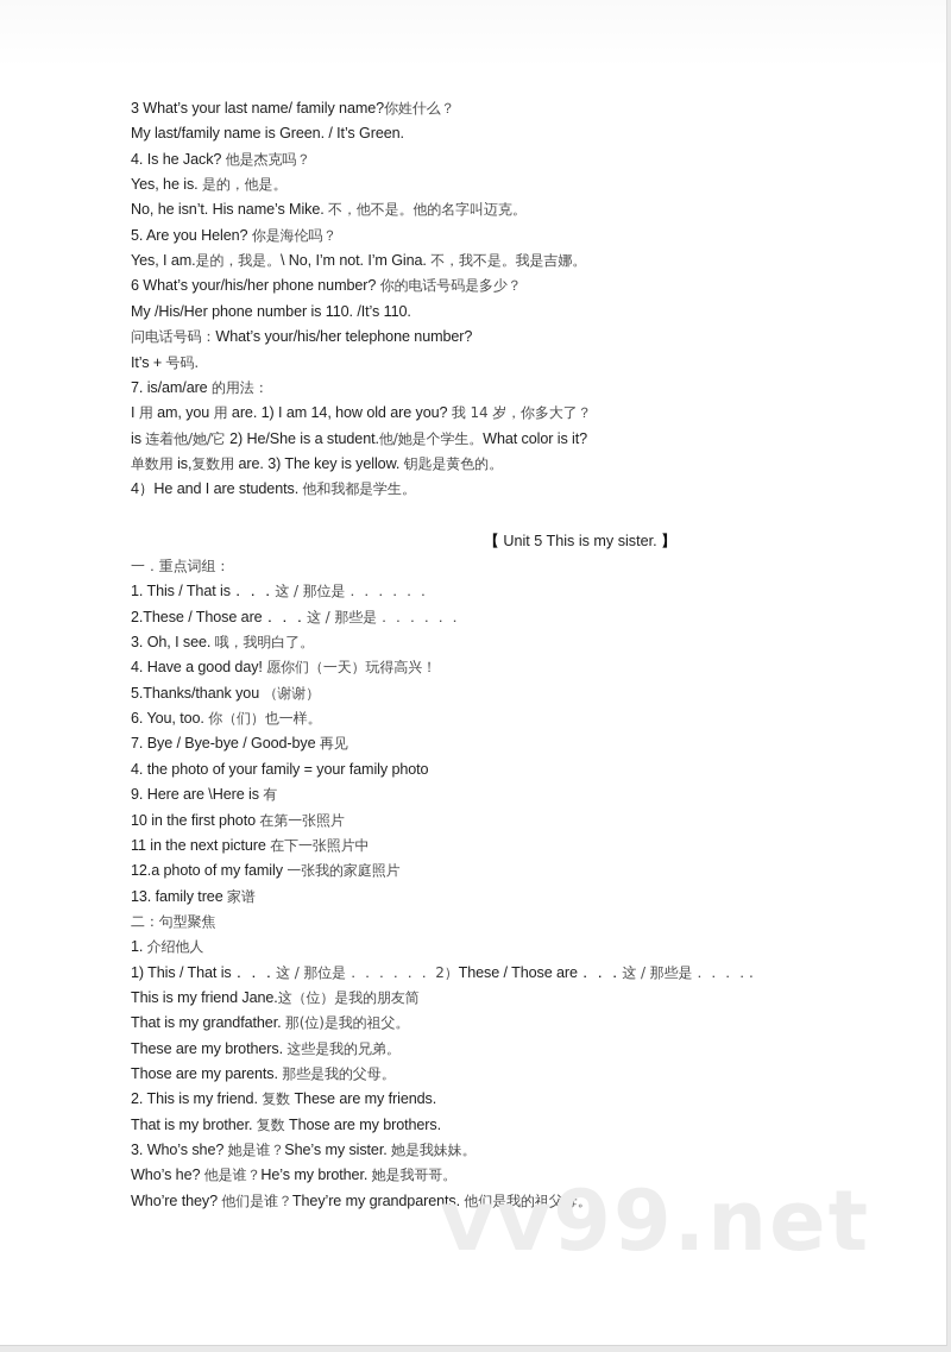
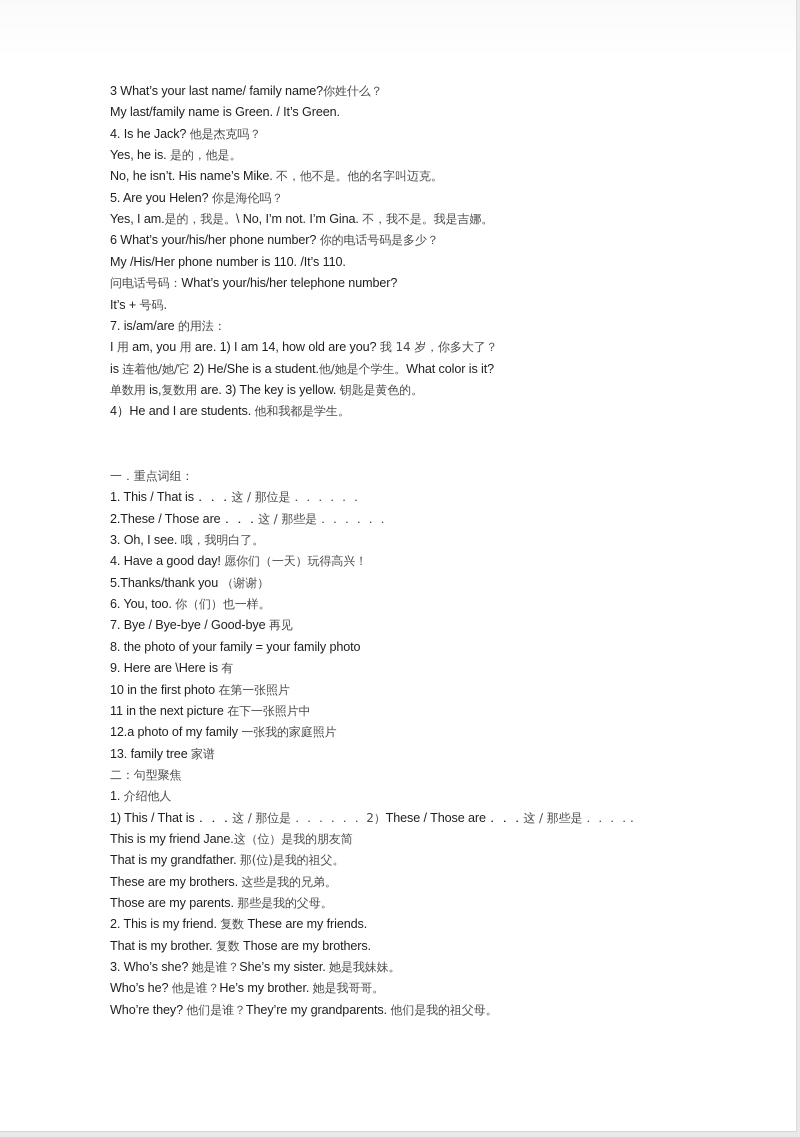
  3 What’s your last name/ family name?你姓什么？
  My last/family name is Green. / It’s Green.
  4. Is he Jack? 他是杰克吗？
  Yes, he is. 是的，他是。
  No, he isn’t. His name’s Mike. 不，他不是。他的名字叫迈克。
  5. Are you Helen? 你是海伦吗？
  Yes, I am.是的，我是。\ No, I’m not. I’m Gina. 不，我不是。我是吉娜。
  6 What’s your/his/her phone number? 你的电话号码是多少？
  My /His/Her phone number is 110. /It’s 110.
  问电话号码：What’s your/his/her telephone number?
  It’s + 号码.
  7. is/am/are 的用法：
  I 用 am, you 用 are. 1) I am 14, how old are you? 我 14 岁，你多大了？
  is 连着他/她/它 2) He/She is a student.他/她是个学生。What color is it?
  单数用 is,复数用 are. 3) The key is yellow. 钥匙是黄色的。
  4）He and I are students. 他和我都是学生。
- 【 Unit 5 This is my sister. 】
  一．重点词组：
  1. This / That is．．．这 / 那位是．．．．．．
  2.These / Those are．．．这 / 那些是．．．．．．
  3. Oh, I see. 哦，我明白了。
  4. Have a good day! 愿你们（一天）玩得高兴！
  5.Thanks/thank you （谢谢）
  6. You, too. 你（们）也一样。
  7. Bye / Bye-bye / Good-bye 再见
- 4. the photo of your family = your family photo
+ 8. the photo of your family = your family photo
  9. Here are \Here is 有
  10 in the first photo 在第一张照片
  11 in the next picture 在下一张照片中
  12.a photo of my family 一张我的家庭照片
  13. family tree 家谱
  二：句型聚焦
  1. 介绍他人
  1) This / That is．．．这 / 那位是．．．．．． 2）These / Those are．．．这 / 那些是．．．．.
  This is my friend Jane.这（位）是我的朋友简
  That is my grandfather. 那(位)是我的祖父。
  These are my brothers. 这些是我的兄弟。
  Those are my parents. 那些是我的父母。
  2. This is my friend. 复数 These are my friends.
  That is my brother. 复数 Those are my brothers.
  3. Who’s she? 她是谁？She’s my sister. 她是我妹妹。
  Who’s he? 他是谁？He’s my brother. 她是我哥哥。
  Who’re they? 他们是谁？They’re my grandparents. 他们是我的祖父母。
- vv99.net
